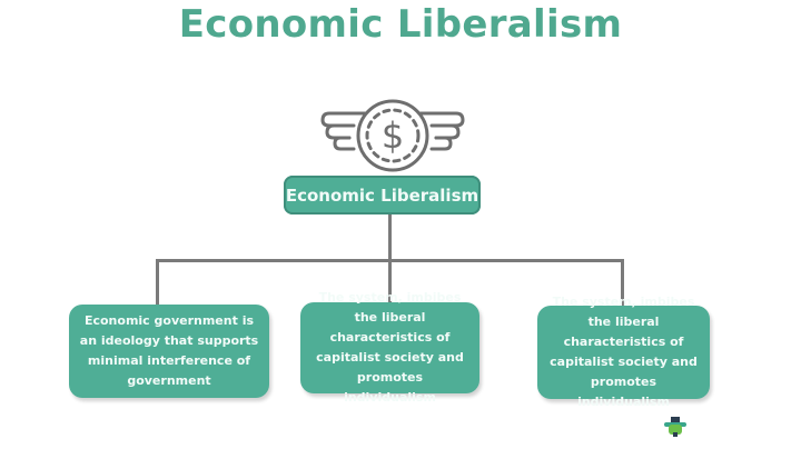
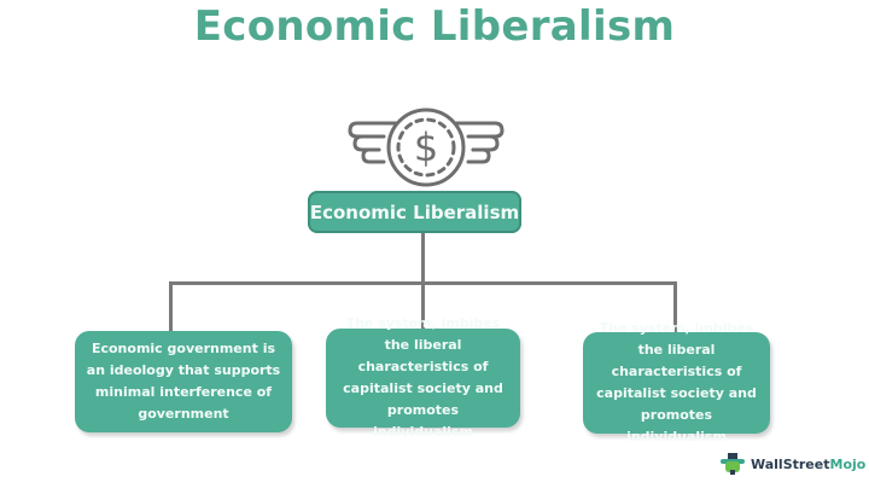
  Economic Liberalism
  $
  Economic Liberalism
  Economic government is an ideology that supports minimal interference of government
  The system, imbibes the liberal characteristics of capitalist society and promotes individualism
  The system, imbibes the liberal characteristics of capitalist society and promotes individualism
+ WallStreetMojo
